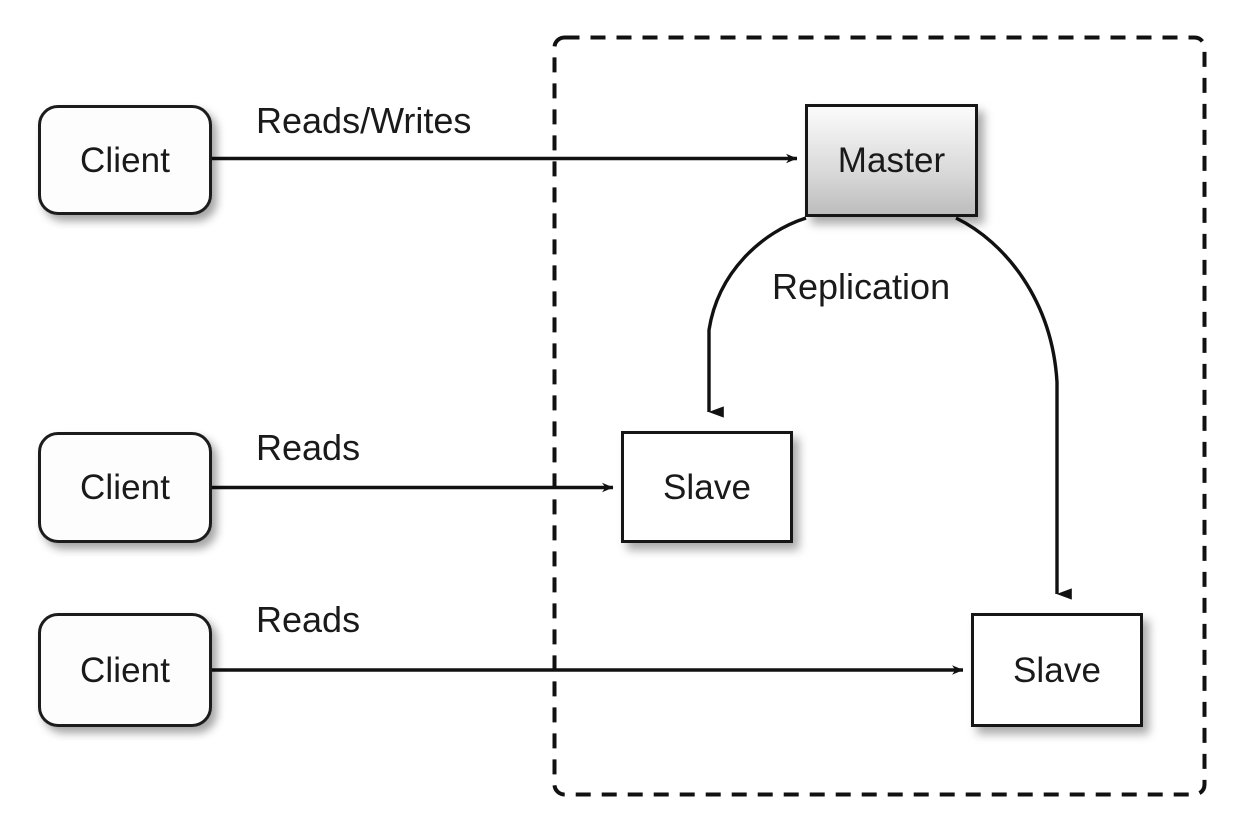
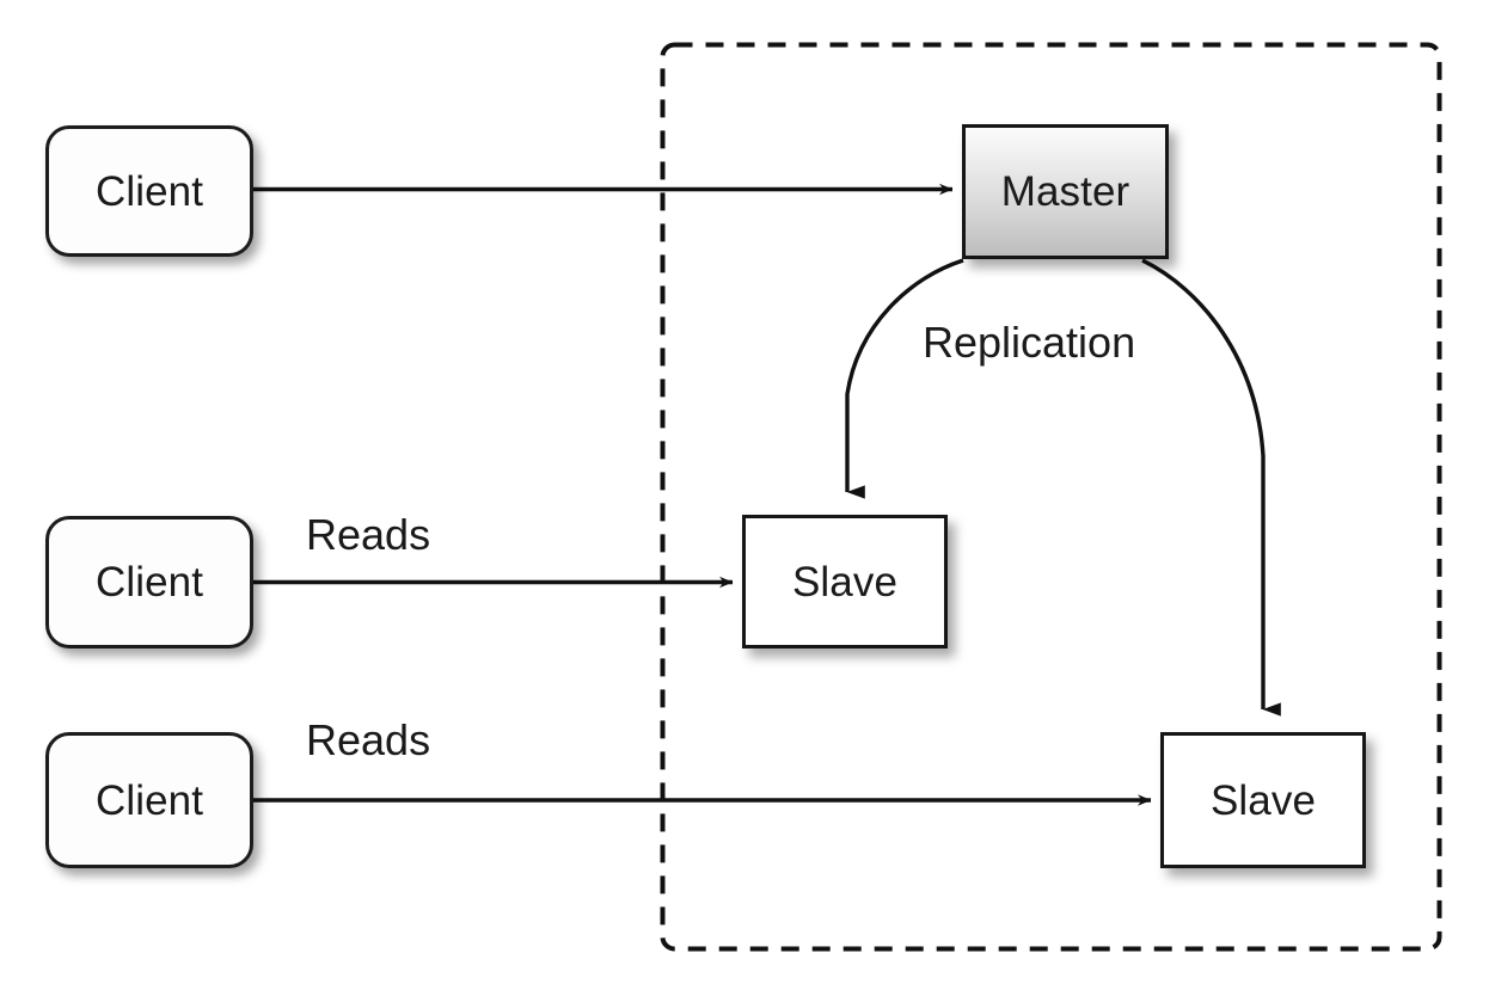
  Client
  Client
  Client
  Master
  Slave
  Slave
- Reads/Writes
  Reads
  Reads
  Replication
